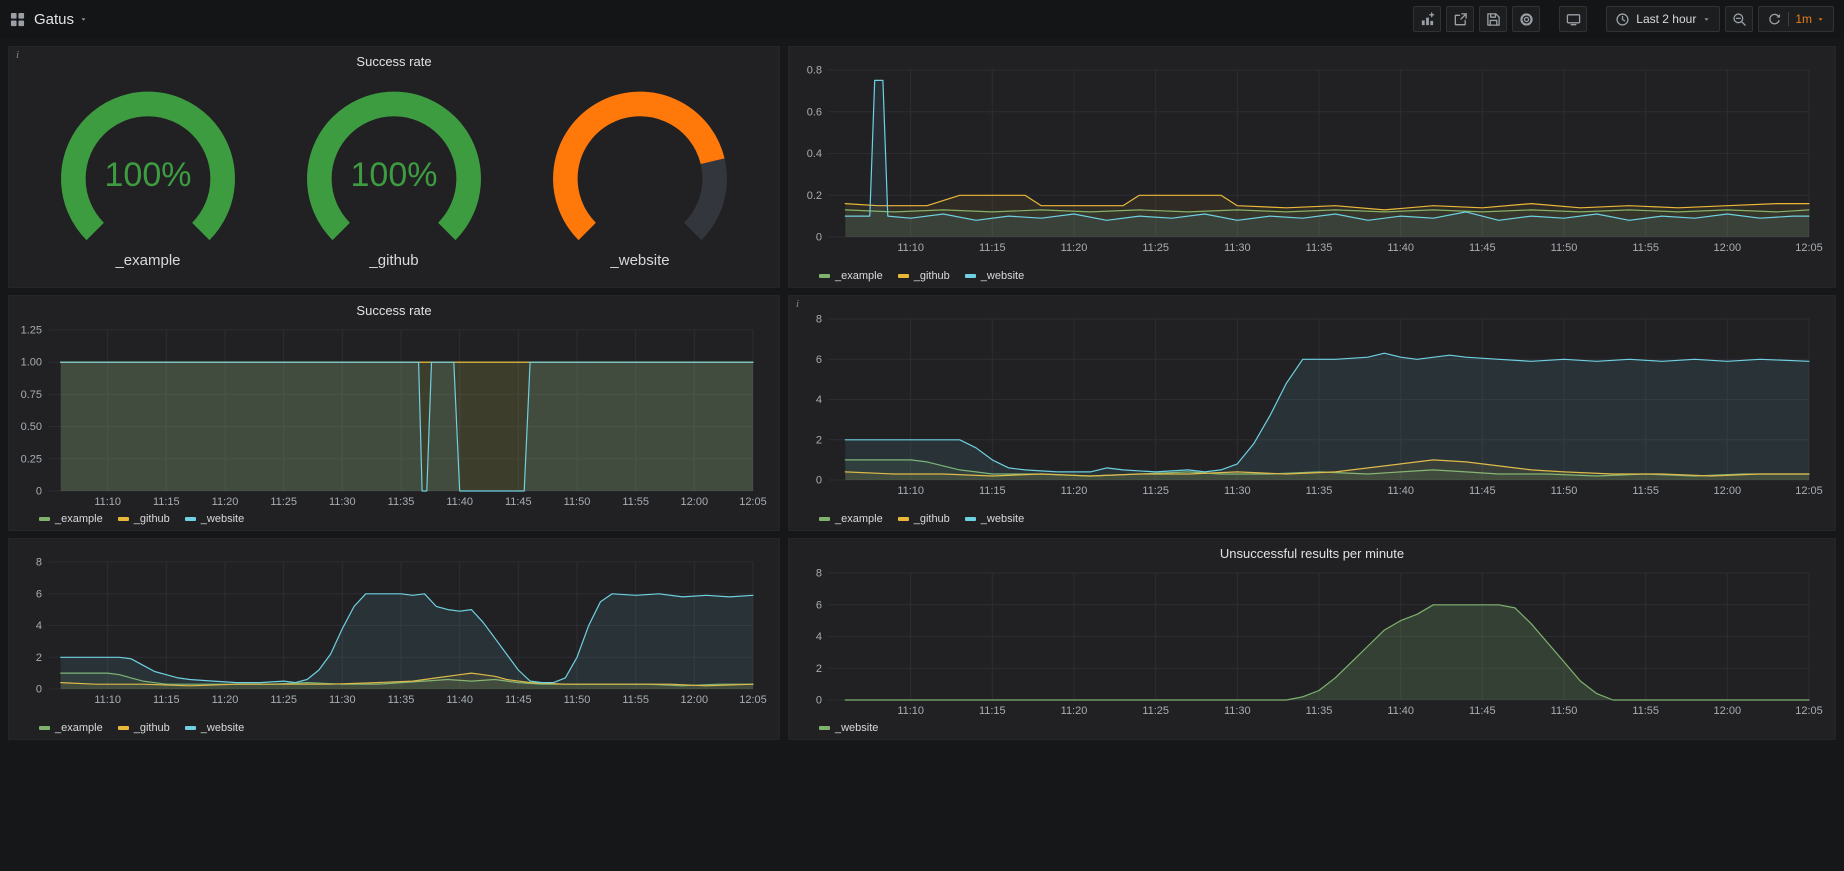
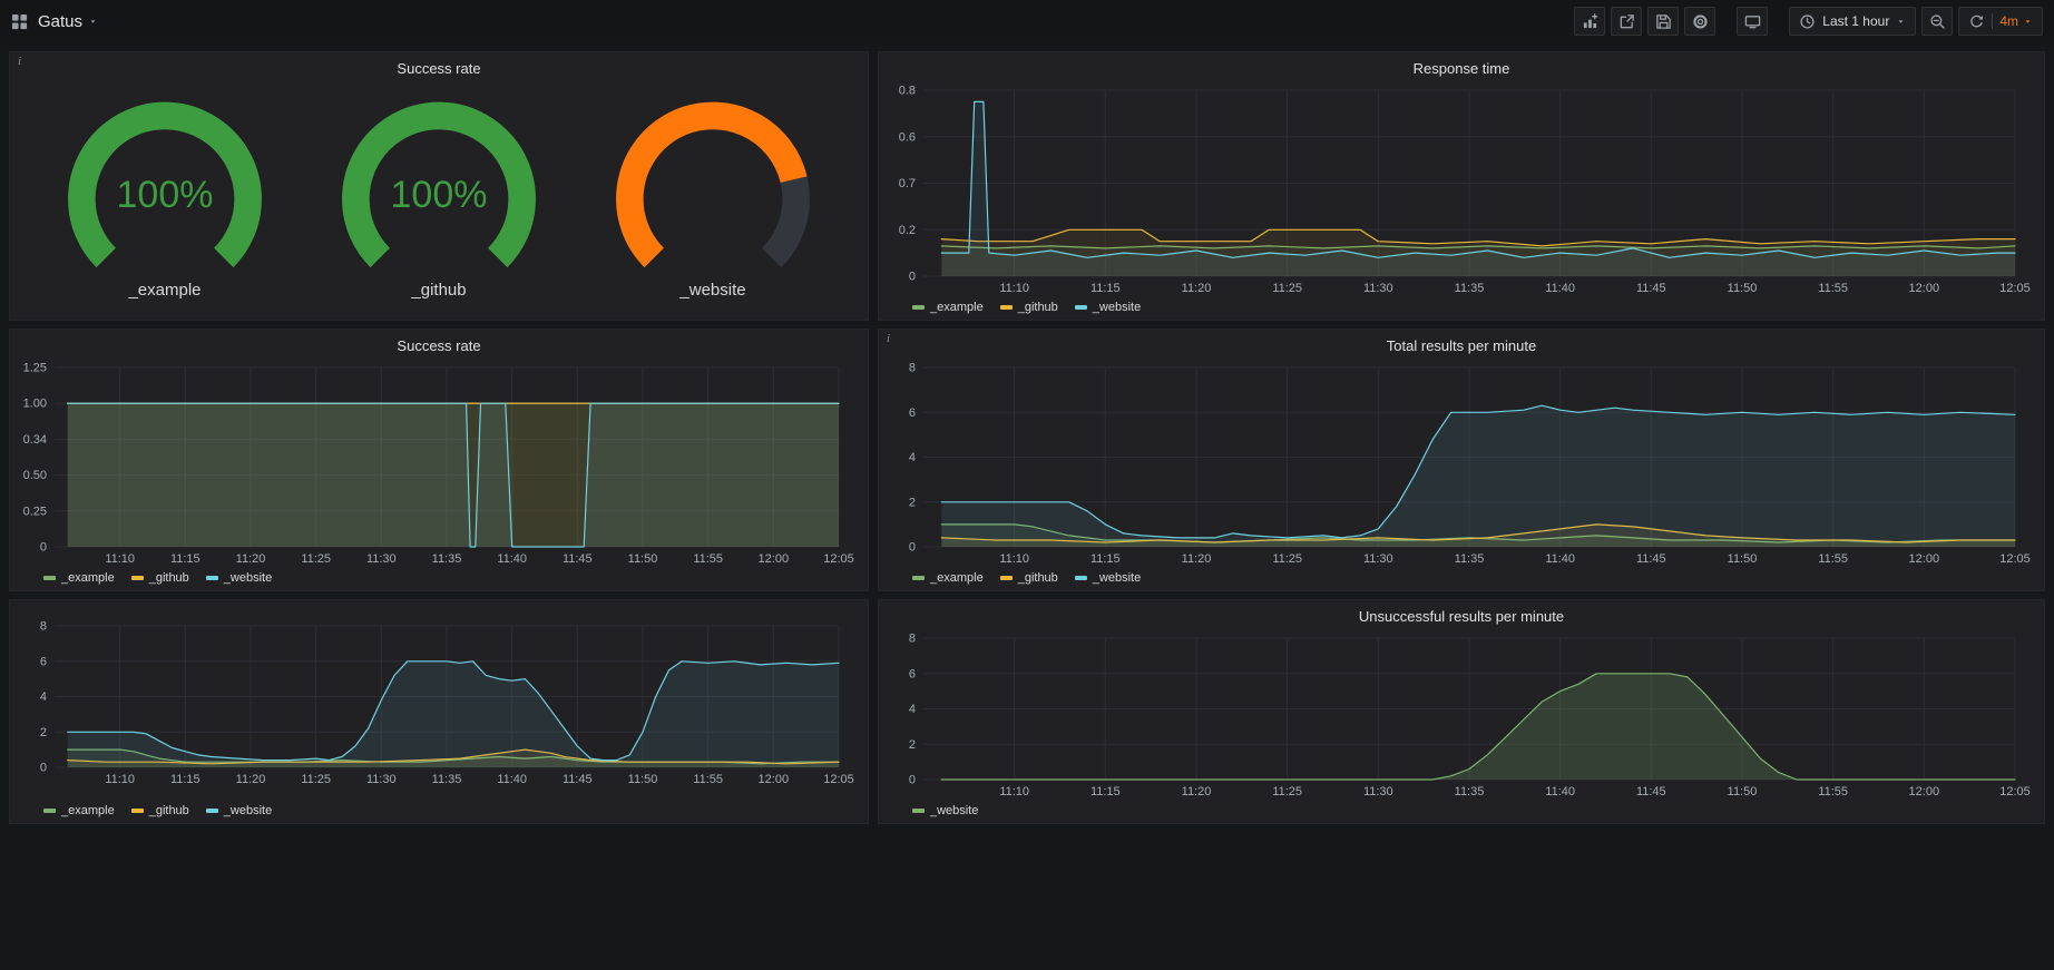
  Gatus
- Last 2 hour
+ Last 1 hour
- 1m
+ 4m
  i
  Success rate
  100%
  _example
  100%
  _github
  _website
+ Response time
  11:10
  11:15
  11:20
  11:25
  11:30
  11:35
  11:40
  11:45
  11:50
  11:55
  12:00
  12:05
  0
  0.2
- 0.4
+ 0.7
  0.6
  0.8
  _example
  _github
  _website
  Success rate
  11:10
  11:15
  11:20
  11:25
  11:30
  11:35
  11:40
  11:45
  11:50
  11:55
  12:00
  12:05
  0
  0.25
  0.50
- 0.75
+ 0.34
  1.00
  1.25
  _example
  _github
  _website
  i
+ Total results per minute
  11:10
  11:15
  11:20
  11:25
  11:30
  11:35
  11:40
  11:45
  11:50
  11:55
  12:00
  12:05
  0
  2
  4
  6
  8
  _example
  _github
  _website
  11:10
  11:15
  11:20
  11:25
  11:30
  11:35
  11:40
  11:45
  11:50
  11:55
  12:00
  12:05
  0
  2
  4
  6
  8
  _example
  _github
  _website
  Unsuccessful results per minute
  11:10
  11:15
  11:20
  11:25
  11:30
  11:35
  11:40
  11:45
  11:50
  11:55
  12:00
  12:05
  0
  2
  4
  6
  8
  _website
